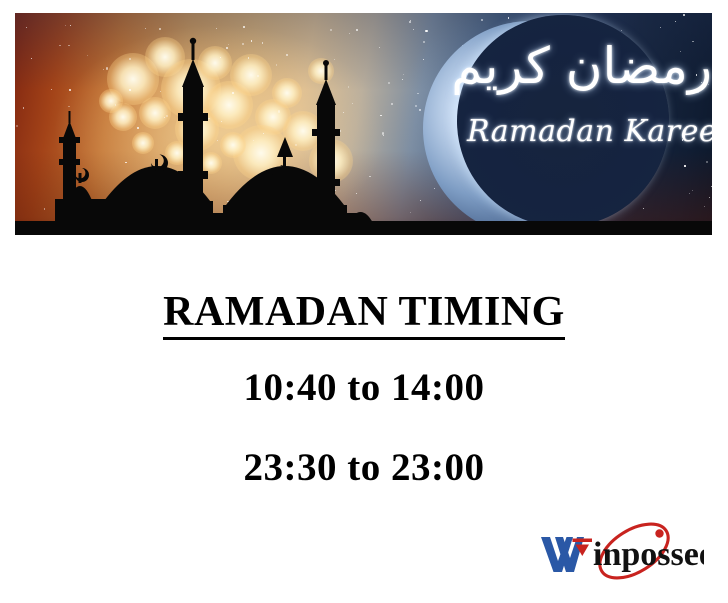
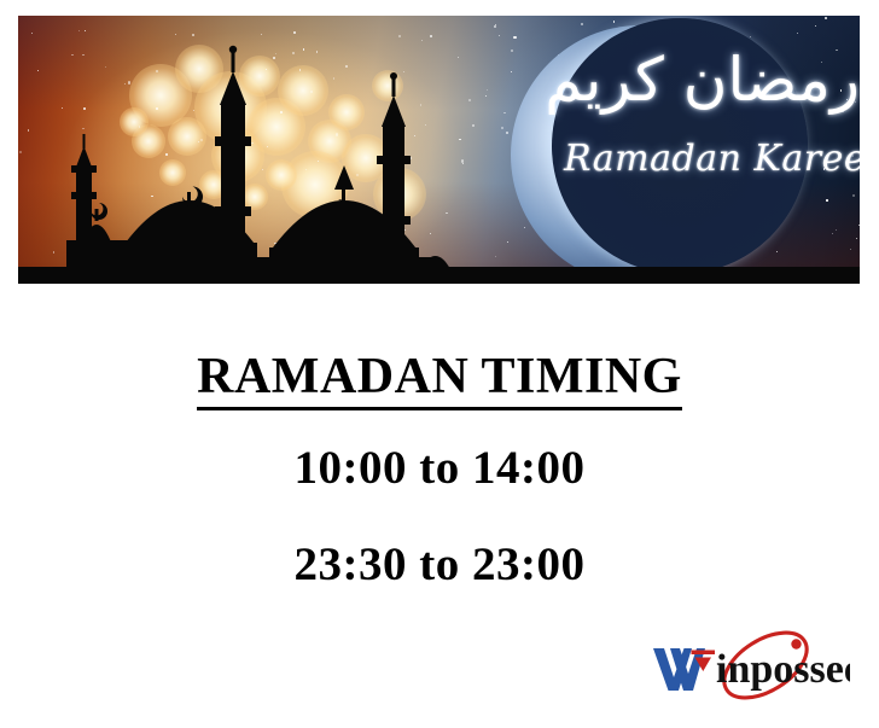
  رمضان كريم
  Ramadan Karee
  RAMADAN TIMING
- 10:40 to 14:00
+ 10:00 to 14:00
  23:30 to 23:00
  inposse
